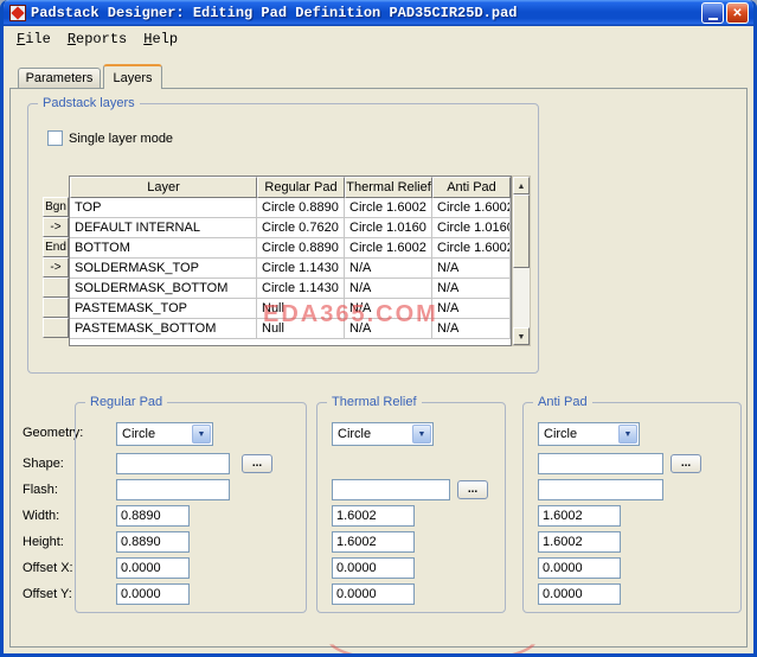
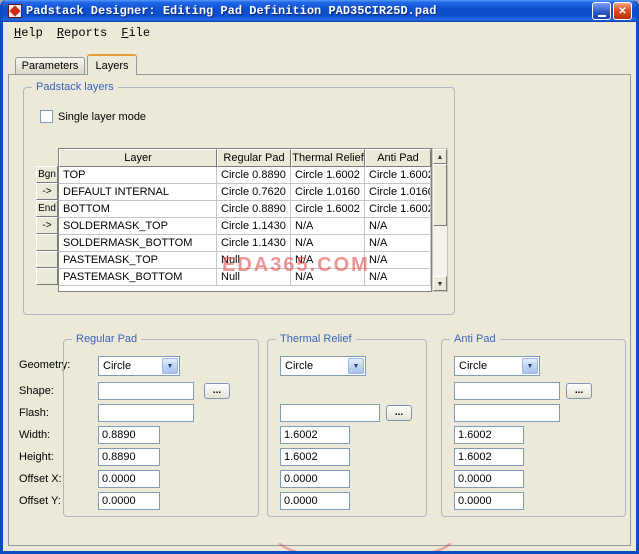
  Padstack Designer: Editing Pad Definition PAD35CIR25D.pad
  ✕
- File
+ Help
  Reports
- Help
+ File
  Parameters
  Layers
  Padstack layers
  Single layer mode
  Bgn
  ->
  End
  ->
  Layer
  Regular Pad
  Thermal Relief
  Anti Pad
  TOP
  Circle 0.8890
  Circle 1.6002
  Circle 1.6002
  DEFAULT INTERNAL
  Circle 0.7620
  Circle 1.0160
  Circle 1.0160
  BOTTOM
  Circle 0.8890
  Circle 1.6002
  Circle 1.6002
  SOLDERMASK_TOP
  Circle 1.1430
  N/A
  N/A
  SOLDERMASK_BOTTOM
  Circle 1.1430
  N/A
  N/A
  PASTEMASK_TOP
  Null
  N/A
  N/A
  PASTEMASK_BOTTOM
  Null
  N/A
  N/A
  EDA365.COM
  Geometry:
  Shape:
  Flash:
  Width:
  Height:
  Offset X:
  Offset Y:
  Regular Pad
  Circle
  ...
  0.8890
  0.8890
  0.0000
  0.0000
  Thermal Relief
  Circle
  ...
  1.6002
  1.6002
  0.0000
  0.0000
  Anti Pad
  Circle
  ...
  1.6002
  1.6002
  0.0000
  0.0000
